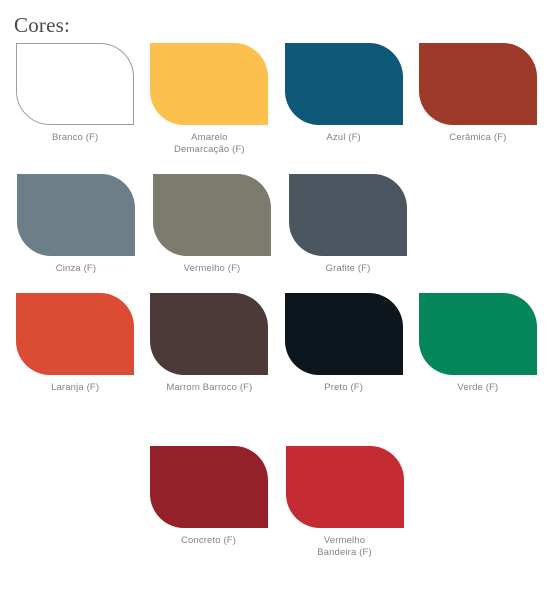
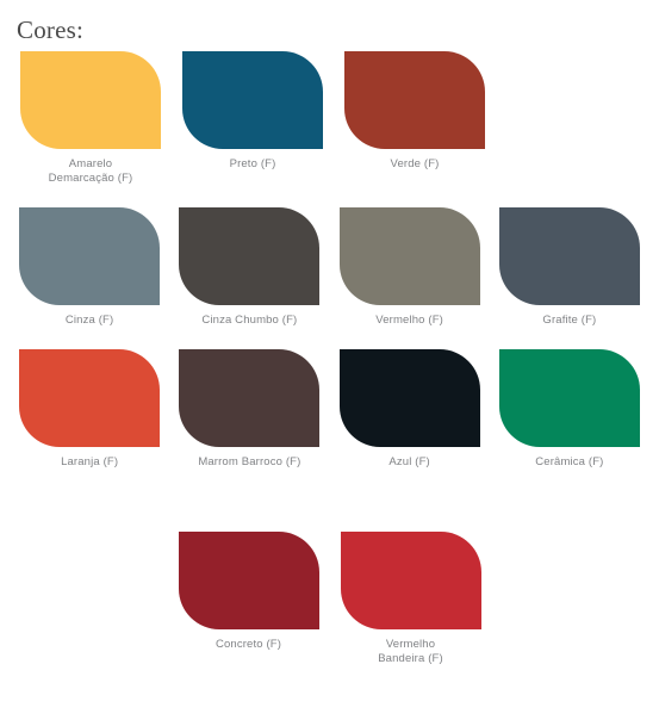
  Cores:
- Branco (F)
  Amarelo
  Demarcação (F)
- Azul (F)
+ Preto (F)
- Cerâmica (F)
+ Verde (F)
  Cinza (F)
+ Cinza Chumbo (F)
  Vermelho (F)
  Grafite (F)
  Laranja (F)
  Marrom Barroco (F)
- Preto (F)
+ Azul (F)
- Verde (F)
+ Cerâmica (F)
  Concreto (F)
  Vermelho
  Bandeira (F)
